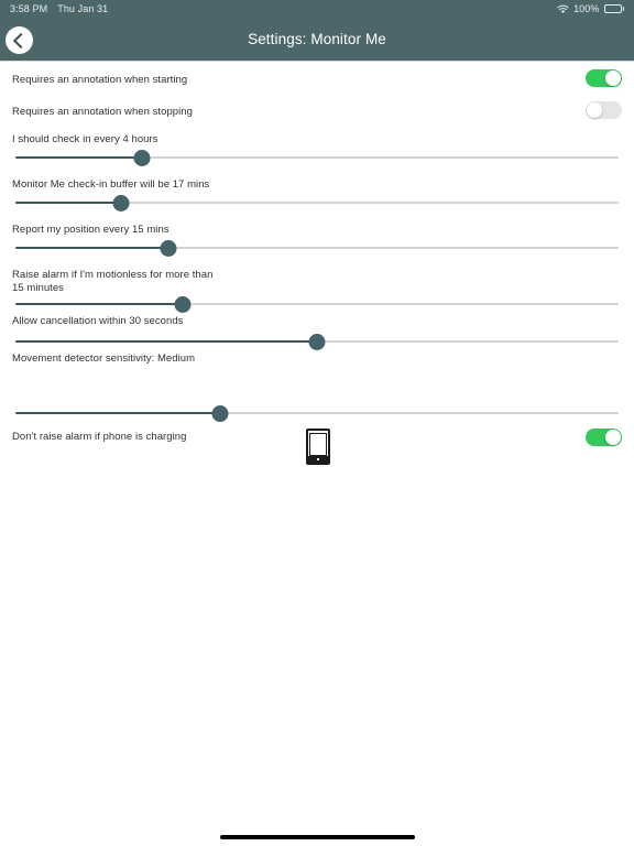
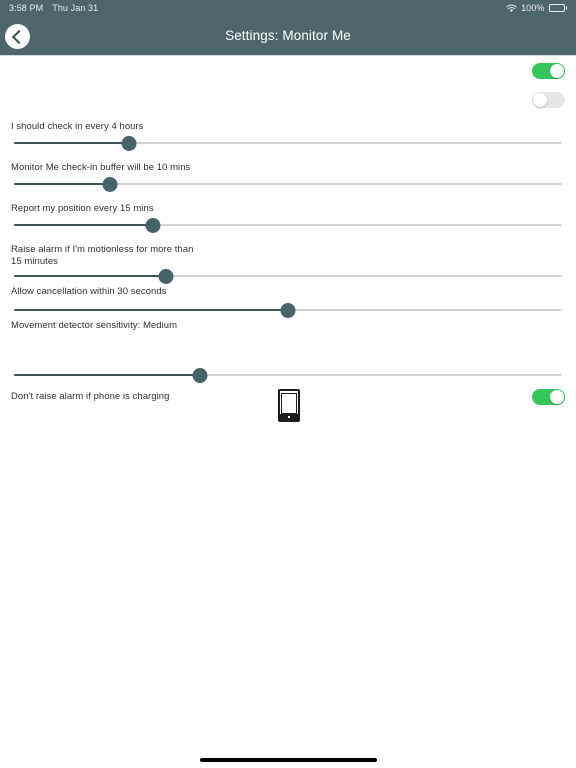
  3:58 PM
  Thu Jan 31
  100%
  Settings: Monitor Me
- Requires an annotation when starting
- Requires an annotation when stopping
  I should check in every 4 hours
- Monitor Me check-in buffer will be 17 mins
+ Monitor Me check-in buffer will be 10 mins
  Report my position every 15 mins
  Raise alarm if I'm motionless for more than
  15 minutes
  Allow cancellation within 30 seconds
  Movement detector sensitivity: Medium
  Don't raise alarm if phone is charging
